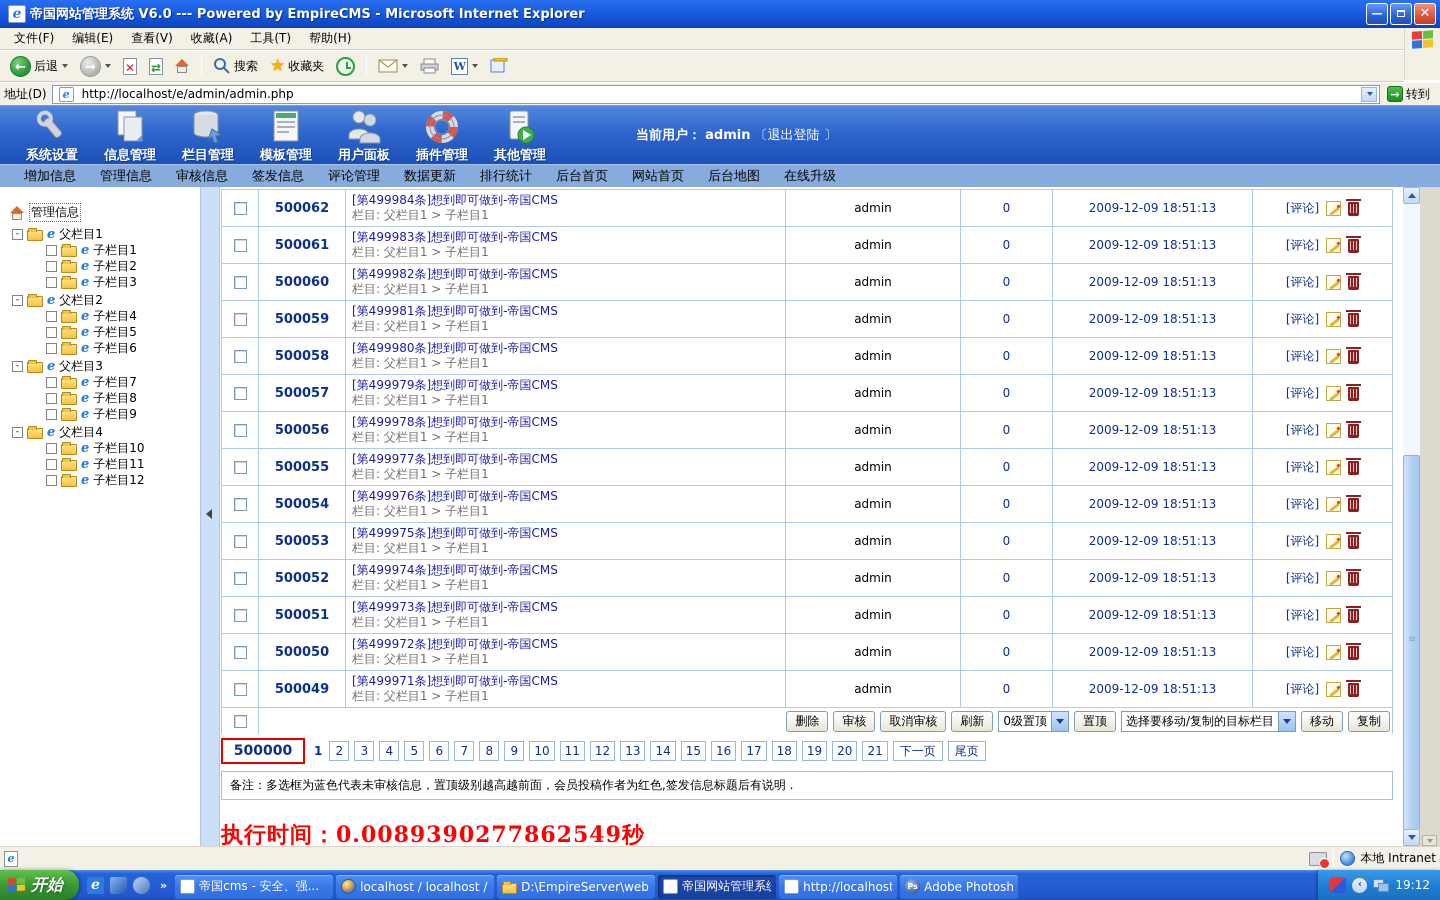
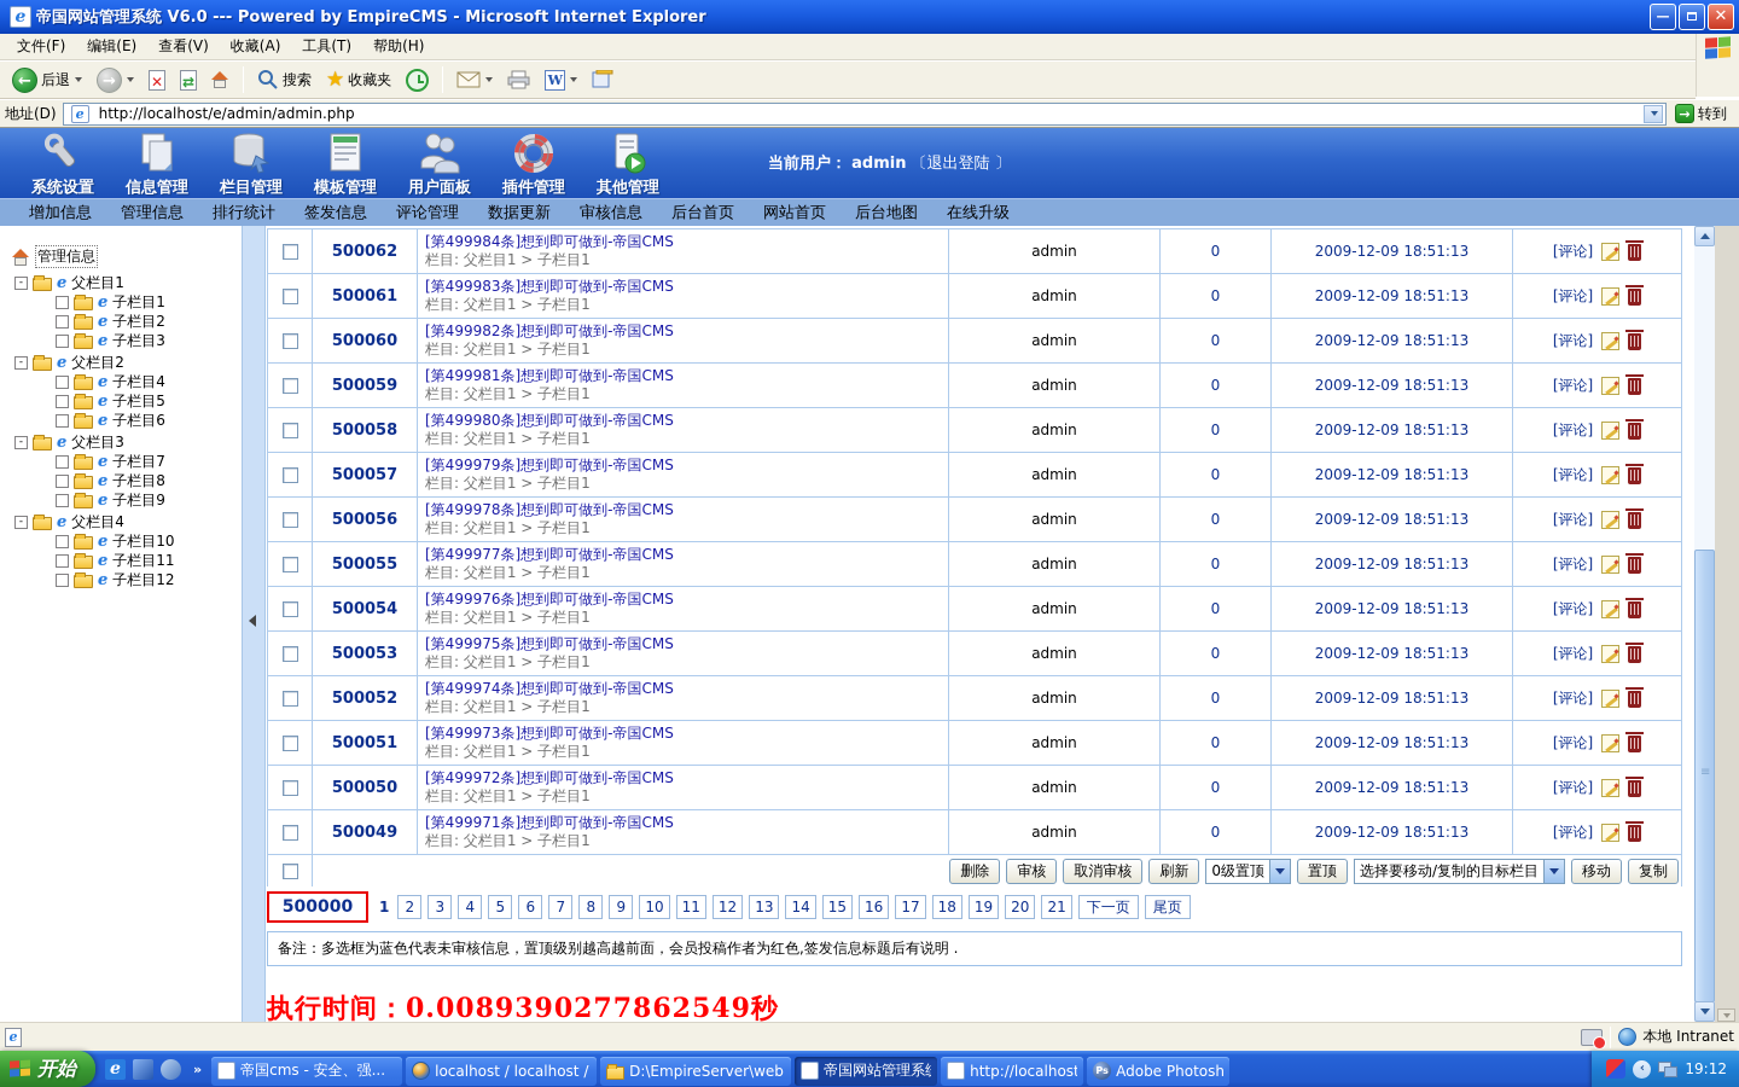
  e
  帝国网站管理系统 V6.0 --- Powered by EmpireCMS - Microsoft Internet Explorer
  —
  ✕
  文件(F)
  编辑(E)
  查看(V)
  收藏(A)
  工具(T)
  帮助(H)
  ←
  后退
  →
  ✕
  ⇄
  搜索
  ★
  收藏夹
  W
  地址(D)
  e
  http://localhost/e/admin/admin.php
  →
  转到
  系统设置
  信息管理
  栏目管理
  模板管理
  用户面板
  插件管理
  其他管理
  当前用户： admin 〔退出登陆 〕
  增加信息
  管理信息
- 审核信息
+ 排行统计
  签发信息
  评论管理
  数据更新
- 排行统计
+ 审核信息
  后台首页
  网站首页
  后台地图
  在线升级
  管理信息
  -
  e
  父栏目1
  e
  子栏目1
  e
  子栏目2
  e
  子栏目3
  -
  e
  父栏目2
  e
  子栏目4
  e
  子栏目5
  e
  子栏目6
  -
  e
  父栏目3
  e
  子栏目7
  e
  子栏目8
  e
  子栏目9
  -
  e
  父栏目4
  e
  子栏目10
  e
  子栏目11
  e
  子栏目12
  500062
  [第499984条]想到即可做到-帝国CMS
  栏目: 父栏目1 > 子栏目1
  admin
  0
  2009-12-09 18:51:13
  [评论]
  500061
  [第499983条]想到即可做到-帝国CMS
  栏目: 父栏目1 > 子栏目1
  admin
  0
  2009-12-09 18:51:13
  [评论]
  500060
  [第499982条]想到即可做到-帝国CMS
  栏目: 父栏目1 > 子栏目1
  admin
  0
  2009-12-09 18:51:13
  [评论]
  500059
  [第499981条]想到即可做到-帝国CMS
  栏目: 父栏目1 > 子栏目1
  admin
  0
  2009-12-09 18:51:13
  [评论]
  500058
  [第499980条]想到即可做到-帝国CMS
  栏目: 父栏目1 > 子栏目1
  admin
  0
  2009-12-09 18:51:13
  [评论]
  500057
  [第499979条]想到即可做到-帝国CMS
  栏目: 父栏目1 > 子栏目1
  admin
  0
  2009-12-09 18:51:13
  [评论]
  500056
  [第499978条]想到即可做到-帝国CMS
  栏目: 父栏目1 > 子栏目1
  admin
  0
  2009-12-09 18:51:13
  [评论]
  500055
  [第499977条]想到即可做到-帝国CMS
  栏目: 父栏目1 > 子栏目1
  admin
  0
  2009-12-09 18:51:13
  [评论]
  500054
  [第499976条]想到即可做到-帝国CMS
  栏目: 父栏目1 > 子栏目1
  admin
  0
  2009-12-09 18:51:13
  [评论]
  500053
  [第499975条]想到即可做到-帝国CMS
  栏目: 父栏目1 > 子栏目1
  admin
  0
  2009-12-09 18:51:13
  [评论]
  500052
  [第499974条]想到即可做到-帝国CMS
  栏目: 父栏目1 > 子栏目1
  admin
  0
  2009-12-09 18:51:13
  [评论]
  500051
  [第499973条]想到即可做到-帝国CMS
  栏目: 父栏目1 > 子栏目1
  admin
  0
  2009-12-09 18:51:13
  [评论]
  500050
  [第499972条]想到即可做到-帝国CMS
  栏目: 父栏目1 > 子栏目1
  admin
  0
  2009-12-09 18:51:13
  [评论]
  500049
  [第499971条]想到即可做到-帝国CMS
  栏目: 父栏目1 > 子栏目1
  admin
  0
  2009-12-09 18:51:13
  [评论]
  删除
  审核
  取消审核
  刷新
  0级置顶
  置顶
  选择要移动/复制的目标栏目
  移动
  复制
  500000
  1
  2
  3
  4
  5
  6
  7
  8
  9
  10
  11
  12
  13
  14
  15
  16
  17
  18
  19
  20
  21
  下一页
  尾页
  备注：多选框为蓝色代表未审核信息，置顶级别越高越前面，会员投稿作者为红色,签发信息标题后有说明 .
  执行时间：0.0089390277862549秒
  e
  本地 Intranet
  开始
  e
  »
  帝国cms - 安全、强...
  localhost / localhost /
  D:\EmpireServer\web
  Ps
  Adobe Photosh
  ‹
  19:12
